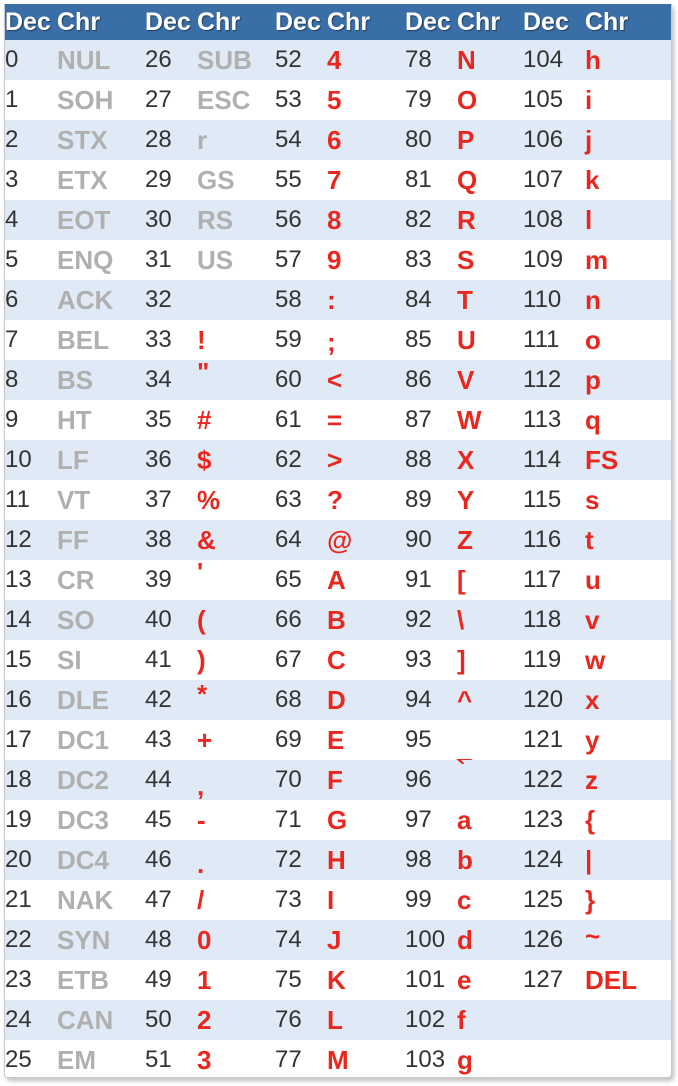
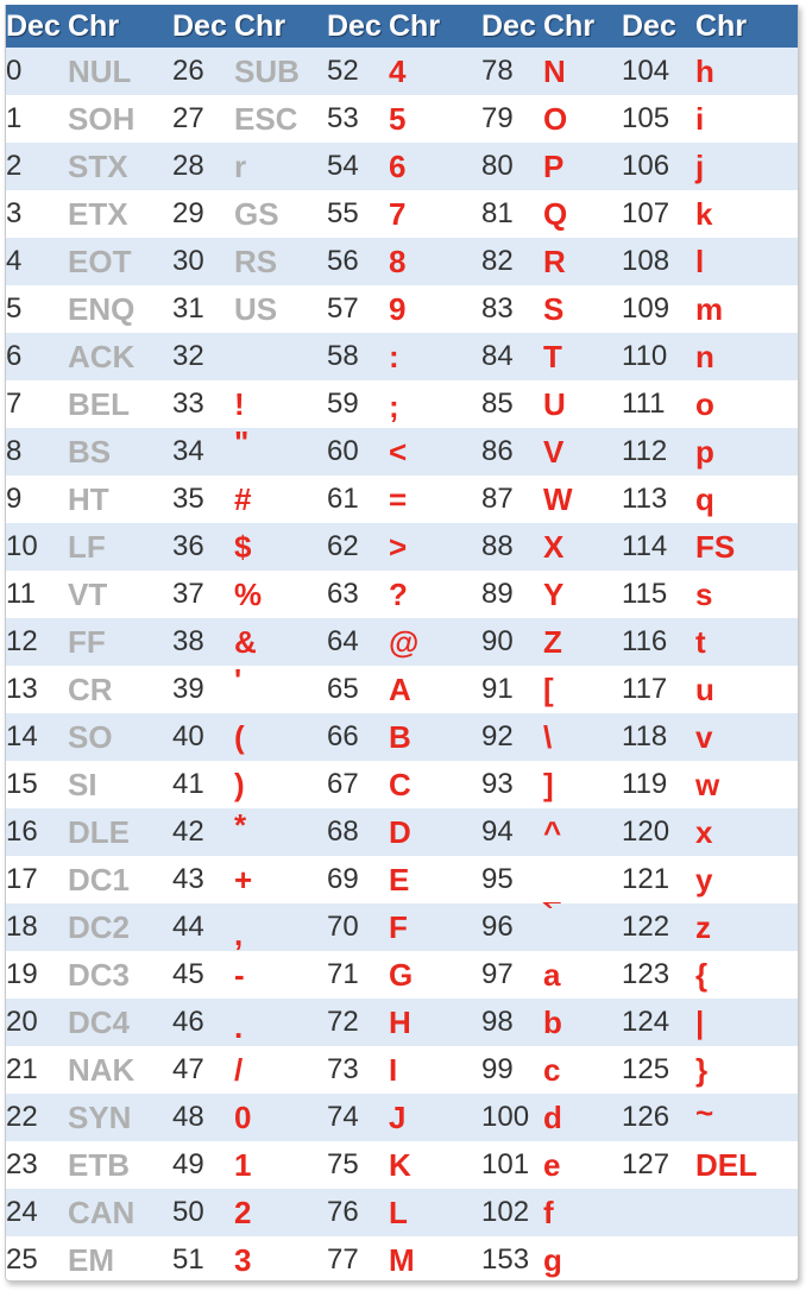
  Dec	Chr	Dec	Chr	Dec	Chr	Dec	Chr	Dec	Chr
  0	NUL	26	SUB	52	4	78	N	104	h
  1	SOH	27	ESC	53	5	79	O	105	i
  2	STX	28	r	54	6	80	P	106	j
  3	ETX	29	GS	55	7	81	Q	107	k
  4	EOT	30	RS	56	8	82	R	108	l
  5	ENQ	31	US	57	9	83	S	109	m
  6	ACK	32		58	:	84	T	110	n
  7	BEL	33	!	59	;	85	U	111	o
  8	BS	34	"	60	<	86	V	112	p
  9	HT	35	#	61	=	87	W	113	q
  10	LF	36	$	62	>	88	X	114	FS
  11	VT	37	%	63	?	89	Y	115	s
  12	FF	38	&	64	@	90	Z	116	t
  13	CR	39	'	65	A	91	[	117	u
  14	SO	40	(	66	B	92	\	118	v
  15	SI	41	)	67	C	93	]	119	w
  16	DLE	42	*	68	D	94	^	120	x
  17	DC1	43	+	69	E	95	_	121	y
  18	DC2	44	,	70	F	96	`	122	z
  19	DC3	45	-	71	G	97	a	123	{
  20	DC4	46	.	72	H	98	b	124	|
  21	NAK	47	/	73	I	99	c	125	}
  22	SYN	48	0	74	J	100	d	126	~
  23	ETB	49	1	75	K	101	e	127	DEL
  24	CAN	50	2	76	L	102	f
- 25	EM	51	3	77	M	103	g
+ 25	EM	51	3	77	M	153	g
